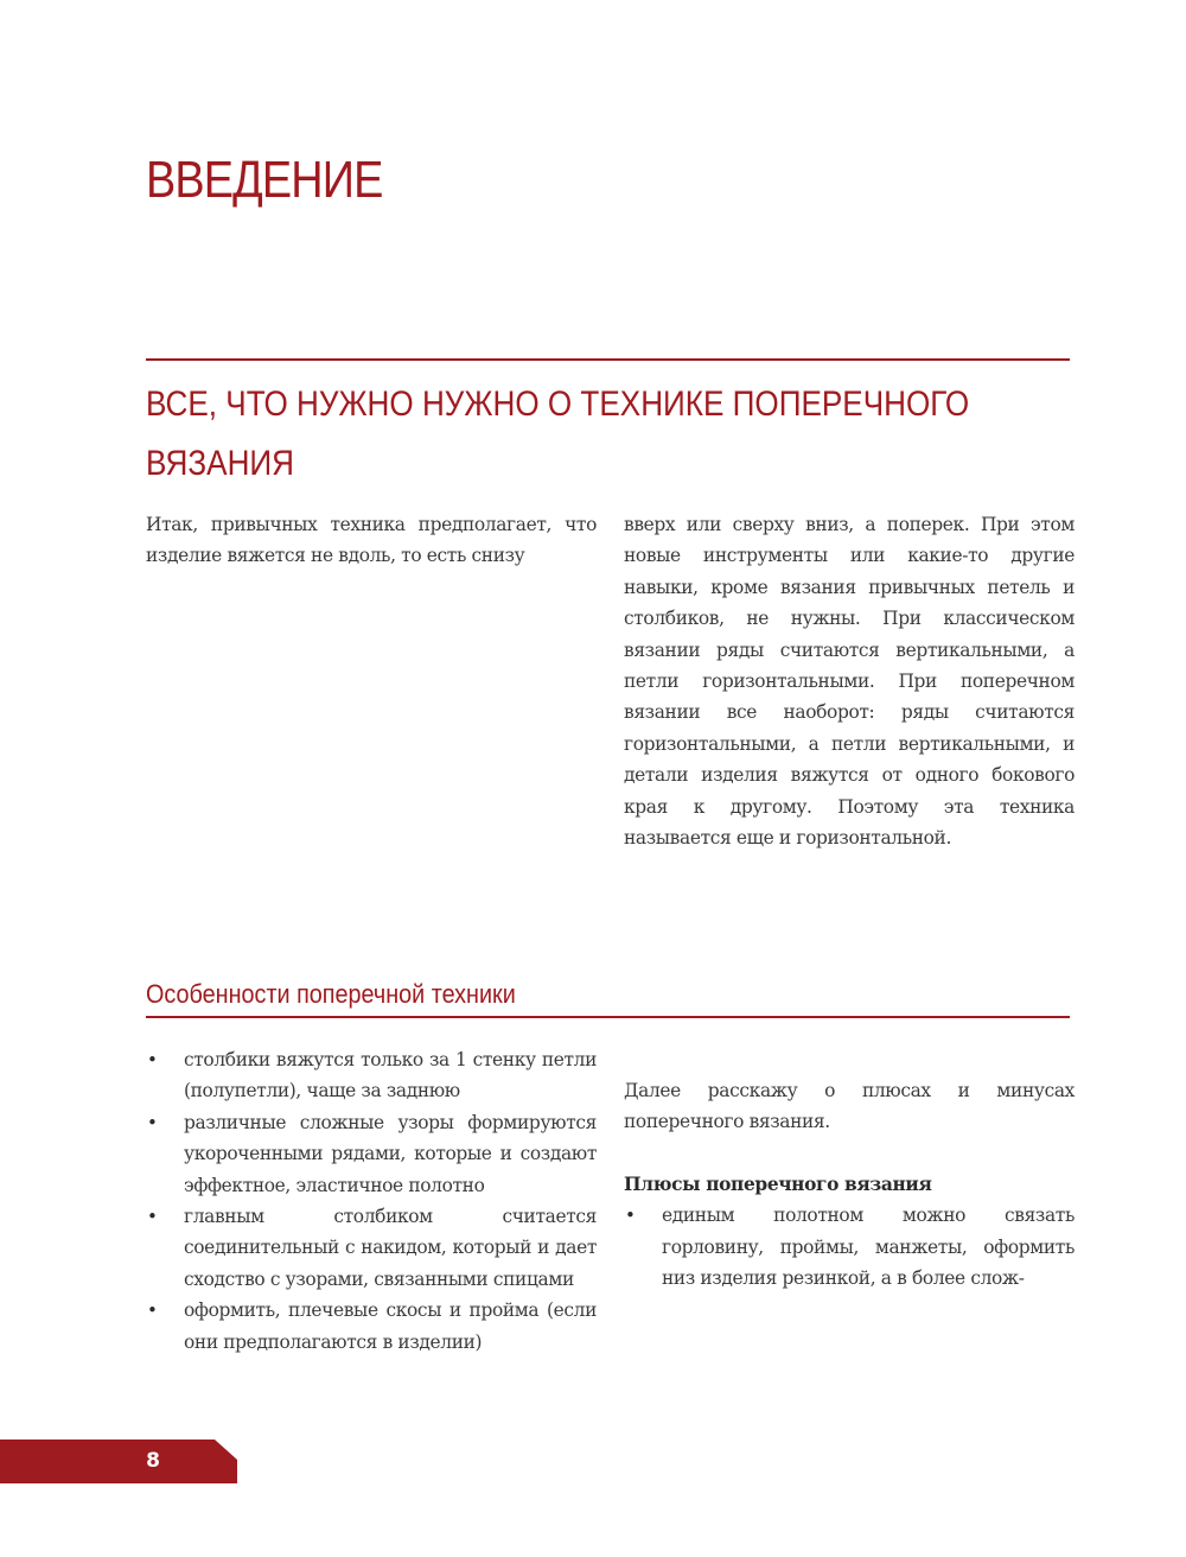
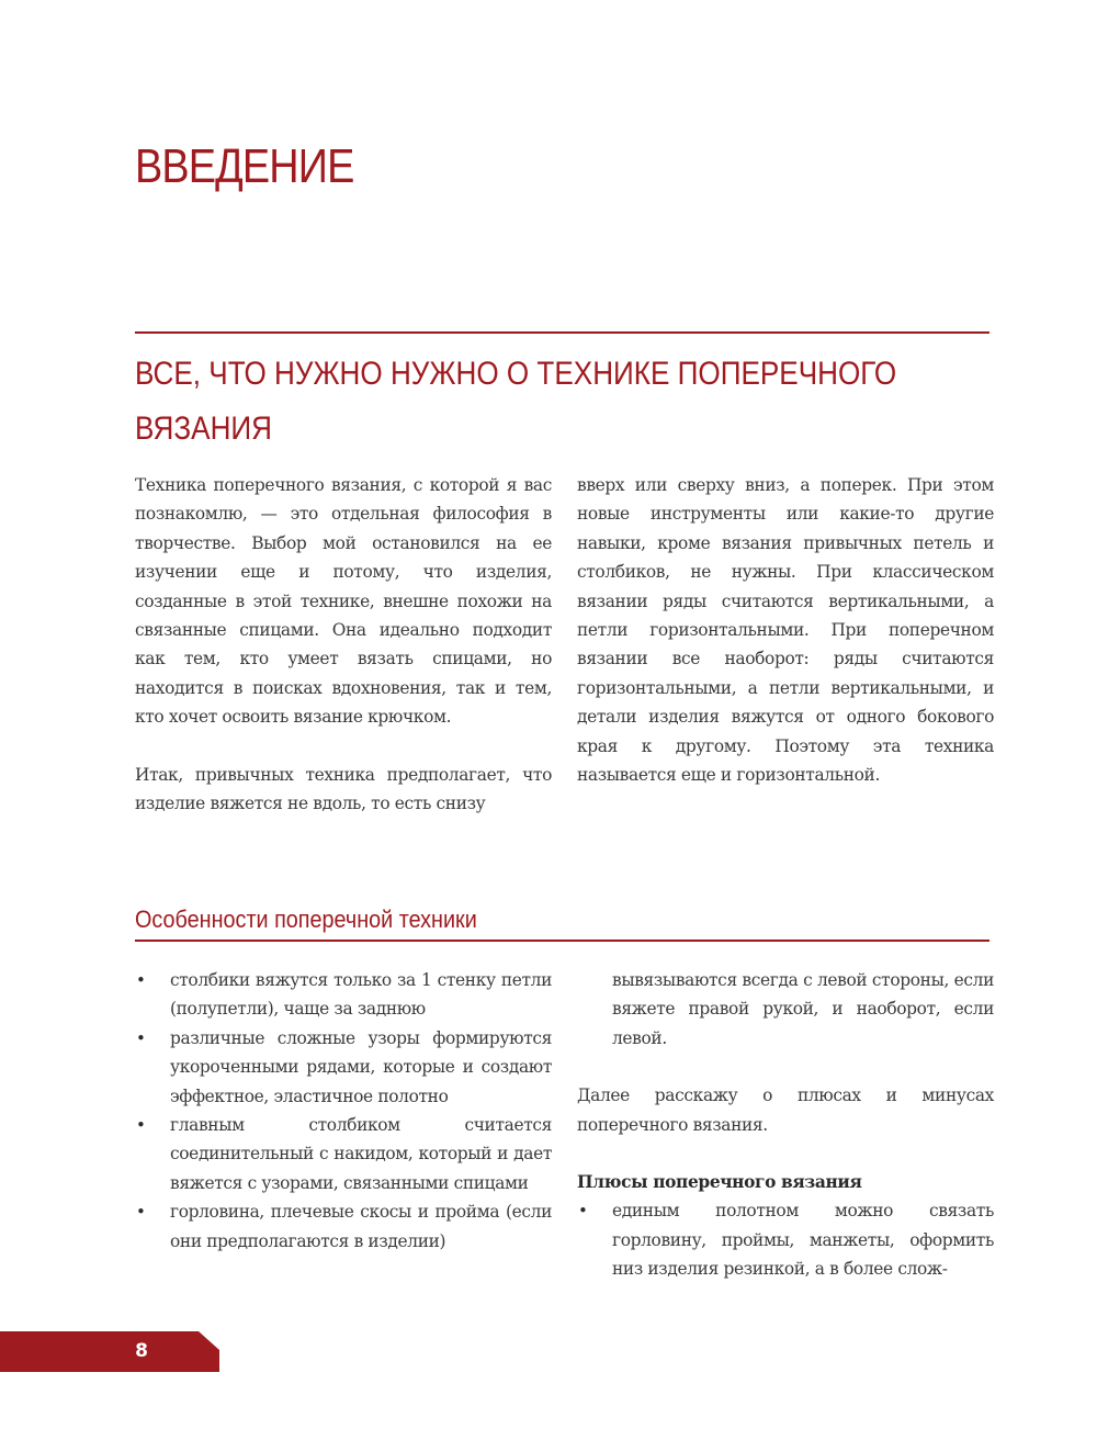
  ВВЕДЕНИЕ
  ВСЕ, ЧТО НУЖНО НУЖНО О ТЕХНИКЕ ПОПЕРЕЧНОГО
  ВЯЗАНИЯ
+ Техника поперечного вязания, с которой я вас познакомлю, — это отдельная философия в творчестве. Выбор мой остановился на ее изучении еще и потому, что изделия, созданные в этой технике, внешне похожи на связанные спицами. Она идеально подходит как тем, кто умеет вязать спицами, но находится в поисках вдохновения, так и тем, кто хочет освоить вязание крючком.
  Итак, привычных техника предполагает, что изделие вяжется не вдоль, то есть снизу
  вверх или сверху вниз, а поперек. При этом новые инструменты или какие-то другие навыки, кроме вязания привычных петель и столбиков, не нужны. При классическом вязании ряды считаются вертикальными, а петли горизонтальными. При поперечном вязании все наоборот: ряды считаются горизонтальными, а петли вертикальными, и детали изделия вяжутся от одного бокового края к другому. Поэтому эта техника называется еще и горизонтальной.
  Особенности поперечной техники
  •
  столбики вяжутся только за 1 стенку петли (полупетли), чаще за заднюю
  •
  различные сложные узоры формируются укороченными рядами, которые и создают эффектное, эластичное полотно
  •
- главным столбиком считается соединительный с накидом, который и дает сходство с узорами, связанными спицами
+ главным столбиком считается соединительный с накидом, который и дает вяжется с узорами, связанными спицами
  •
- оформить, плечевые скосы и пройма (если они предполагаются в изделии)
+ горловина, плечевые скосы и пройма (если они предполагаются в изделии)
+ вывязываются всегда с левой стороны, если вяжете правой рукой, и наоборот, если левой.
  Далее расскажу о плюсах и минусах поперечного вязания.
  Плюсы поперечного вязания
  •
  единым полотном можно связать горловину, проймы, манжеты, оформить низ изделия резинкой, а в более слож-
  8
